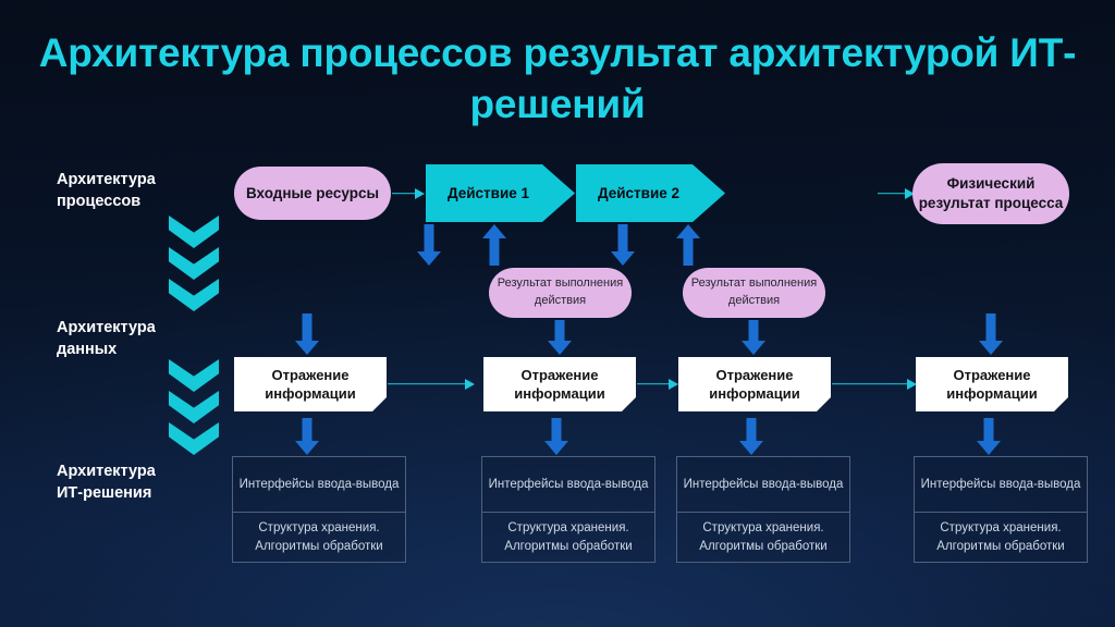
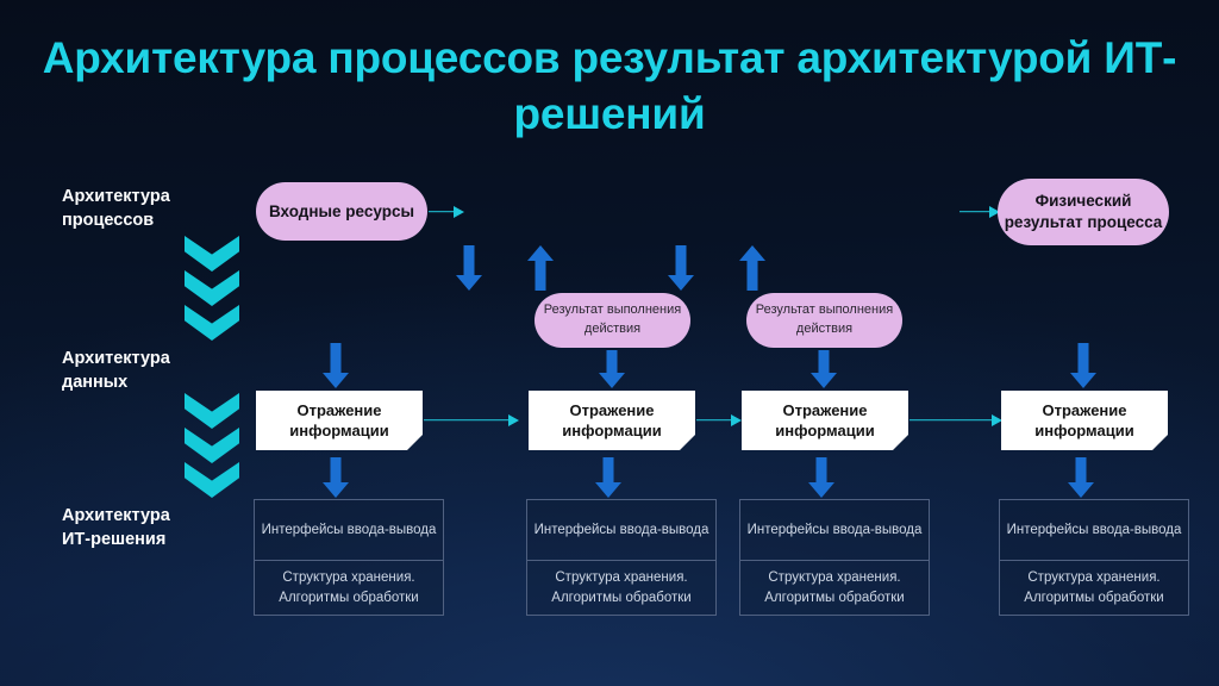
  Архитектура процессов результат архитектурой ИТ-решений
  Архитектура
  процессов
  Архитектура
  данных
  Архитектура
  ИТ-решения
  Входные ресурсы
- Действие 1
- Действие 2
  Физический результат процесса
  Результат выполнения действия
  Результат выполнения действия
  Отражение информации
  Отражение информации
  Отражение информации
  Отражение информации
  Интерфейсы ввода-вывода
  Структура хранения. Алгоритмы обработки
  Интерфейсы ввода-вывода
  Структура хранения. Алгоритмы обработки
  Интерфейсы ввода-вывода
  Структура хранения. Алгоритмы обработки
  Интерфейсы ввода-вывода
  Структура хранения. Алгоритмы обработки
